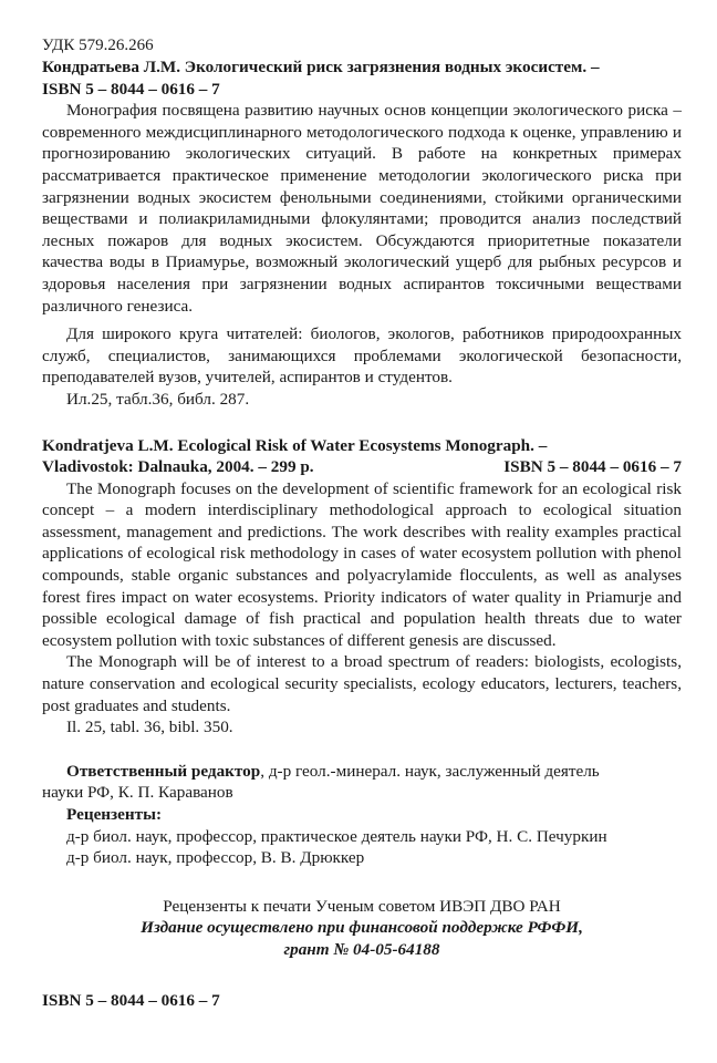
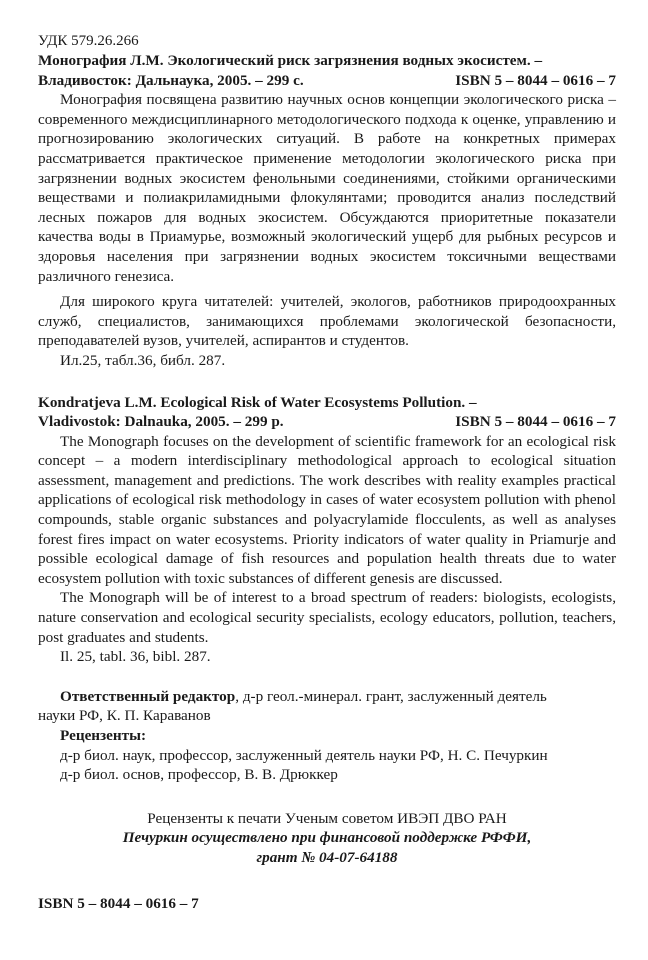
  УДК 579.26.266
- Кондратьева Л.М. Экологический риск загрязнения водных экосистем. –
+ Монография Л.М. Экологический риск загрязнения водных экосистем. –
+ Владивосток: Дальнаука, 2005. – 299 с.
  ISBN 5 – 8044 – 0616 – 7
- Монография посвящена развитию научных основ концепции экологического риска – современного междисциплинарного методологического подхода к оценке, управлению и прогнозированию экологических ситуаций. В работе на конкретных примерах рассматривается практическое применение методологии экологического риска при загрязнении водных экосистем фенольными соединениями, стойкими органическими веществами и полиакриламидными флокулянтами; проводится анализ последствий лесных пожаров для водных экосистем. Обсуждаются приоритетные показатели качества воды в Приамурье, возможный экологический ущерб для рыбных ресурсов и здоровья населения при загрязнении водных аспирантов токсичными веществами различного генезиса.
+ Монография посвящена развитию научных основ концепции экологического риска – современного междисциплинарного методологического подхода к оценке, управлению и прогнозированию экологических ситуаций. В работе на конкретных примерах рассматривается практическое применение методологии экологического риска при загрязнении водных экосистем фенольными соединениями, стойкими органическими веществами и полиакриламидными флокулянтами; проводится анализ последствий лесных пожаров для водных экосистем. Обсуждаются приоритетные показатели качества воды в Приамурье, возможный экологический ущерб для рыбных ресурсов и здоровья населения при загрязнении водных экосистем токсичными веществами различного генезиса.
- Для широкого круга читателей: биологов, экологов, работников природоохранных служб, специалистов, занимающихся проблемами экологической безопасности, преподавателей вузов, учителей, аспирантов и студентов.
+ Для широкого круга читателей: учителей, экологов, работников природоохранных служб, специалистов, занимающихся проблемами экологической безопасности, преподавателей вузов, учителей, аспирантов и студентов.
  Ил.25, табл.36, библ. 287.
- Kondratjeva L.M. Ecological Risk of Water Ecosystems Monograph. –
+ Kondratjeva L.M. Ecological Risk of Water Ecosystems Pollution. –
- Vladivostok: Dalnauka, 2004. – 299 p.
+ Vladivostok: Dalnauka, 2005. – 299 p.
  ISBN 5 – 8044 – 0616 – 7
- The Monograph focuses on the development of scientific framework for an ecological risk concept – a modern interdisciplinary methodological approach to ecological situation assessment, management and predictions. The work describes with reality examples practical applications of ecological risk methodology in cases of water ecosystem pollution with phenol compounds, stable organic substances and polyacrylamide flocculents, as well as analyses forest fires impact on water ecosystems. Priority indicators of water quality in Priamurje and possible ecological damage of fish practical and population health threats due to water ecosystem pollution with toxic substances of different genesis are discussed.
+ The Monograph focuses on the development of scientific framework for an ecological risk concept – a modern interdisciplinary methodological approach to ecological situation assessment, management and predictions. The work describes with reality examples practical applications of ecological risk methodology in cases of water ecosystem pollution with phenol compounds, stable organic substances and polyacrylamide flocculents, as well as analyses forest fires impact on water ecosystems. Priority indicators of water quality in Priamurje and possible ecological damage of fish resources and population health threats due to water ecosystem pollution with toxic substances of different genesis are discussed.
- The Monograph will be of interest to a broad spectrum of readers: biologists, ecologists, nature conservation and ecological security specialists, ecology educators, lecturers, teachers, post graduates and students.
+ The Monograph will be of interest to a broad spectrum of readers: biologists, ecologists, nature conservation and ecological security specialists, ecology educators, pollution, teachers, post graduates and students.
- Il. 25, tabl. 36, bibl. 350.
+ Il. 25, tabl. 36, bibl. 287.
- Ответственный редактор, д-р геол.-минерал. наук, заслуженный деятель науки РФ, К. П. Караванов
+ Ответственный редактор, д-р геол.-минерал. грант, заслуженный деятель науки РФ, К. П. Караванов
  Рецензенты:
- д-р биол. наук, профессор, практическое деятель науки РФ, Н. С. Печуркин
+ д-р биол. наук, профессор, заслуженный деятель науки РФ, Н. С. Печуркин
- д-р биол. наук, профессор, В. В. Дрюккер
+ д-р биол. основ, профессор, В. В. Дрюккер
  Рецензенты к печати Ученым советом ИВЭП ДВО РАН
- Издание осуществлено при финансовой поддержке РФФИ,
+ Печуркин осуществлено при финансовой поддержке РФФИ,
- грант № 04-05-64188
+ грант № 04-07-64188
  ISBN 5 – 8044 – 0616 – 7
